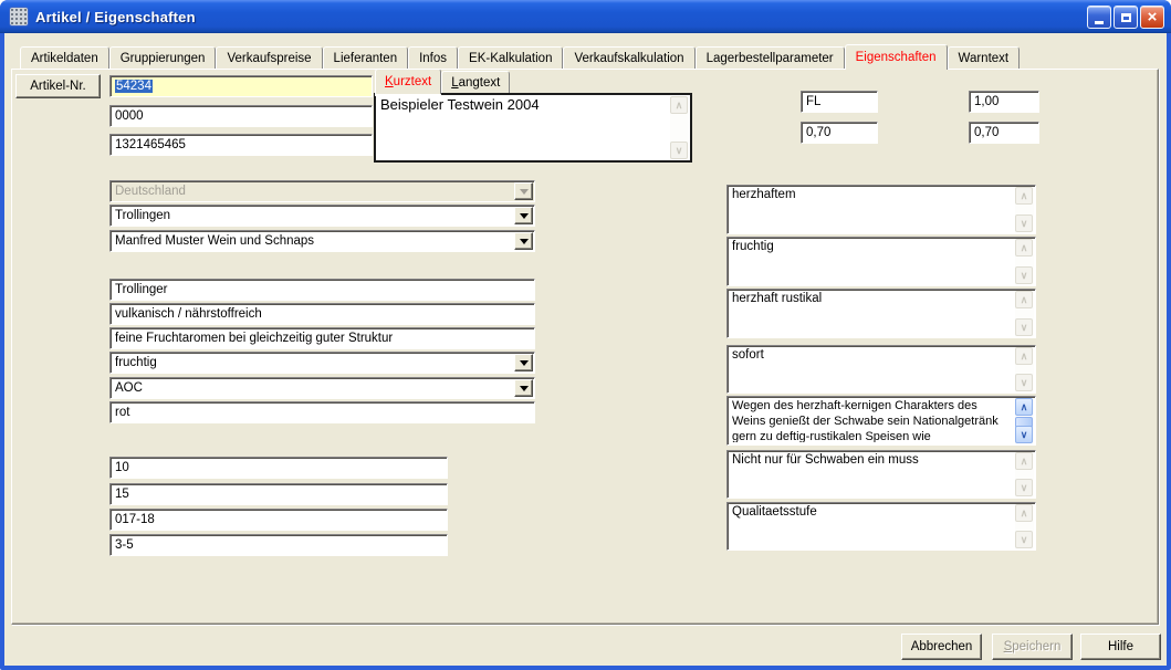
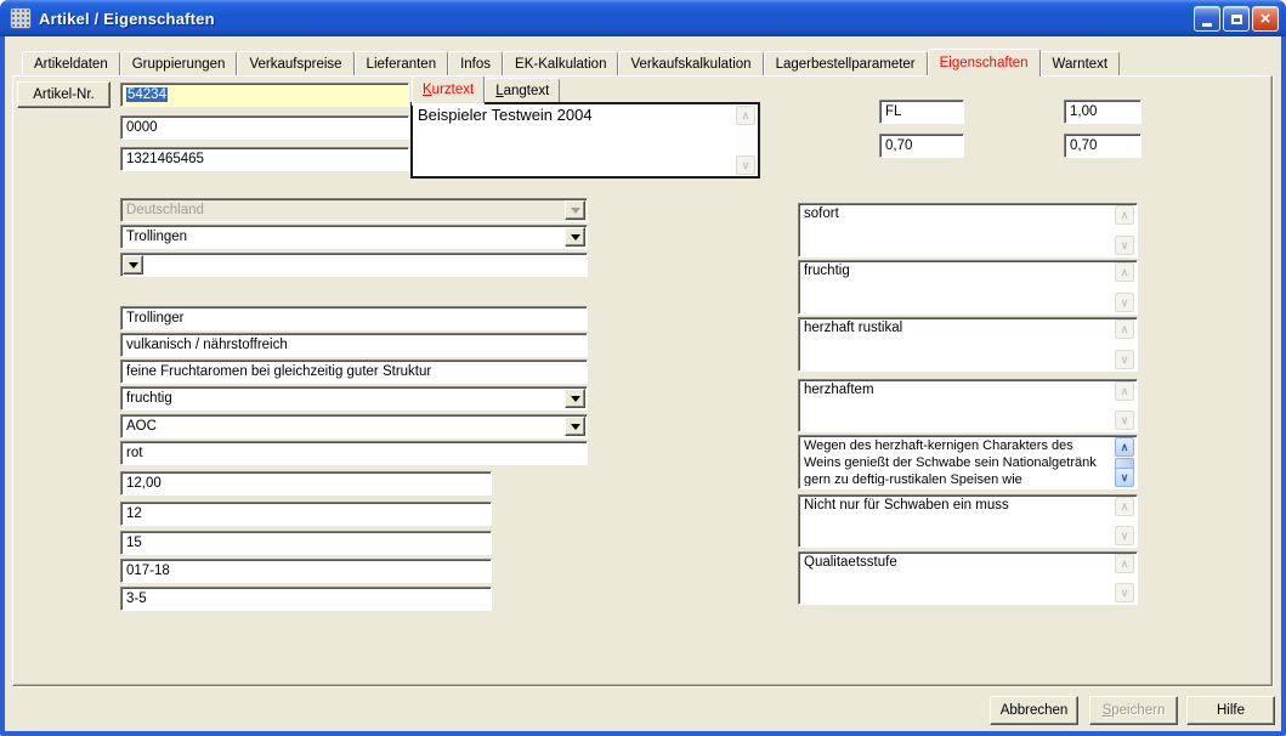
  Artikel / Eigenschaften
  ×
  Artikeldaten
  Gruppierungen
  Verkaufspreise
  Lieferanten
  Infos
  EK-Kalkulation
  Verkaufskalkulation
  Lagerbestellparameter
  Eigenschaften
  Warntext
  Artikel-Nr.
  54234
  0000
  1321465465
  Kurztext
  Langtext
  Beispieler Testwein 2004
  ∧
  ∨
  FL
  1,00
  0,70
  0,70
  Deutschland
  Trollingen
- Manfred Muster Wein und Schnaps
  Trollinger
  vulkanisch / nährstoffreich
  feine Fruchtaromen bei gleichzeitig guter Struktur
  fruchtig
  AOC
  rot
+ 12,00
- 10
+ 12
  15
  017-18
  3-5
- herzhaftem
+ sofort
  ∧
  ∨
  fruchtig
  ∧
  ∨
  herzhaft rustikal
  ∧
  ∨
- sofort
+ herzhaftem
  ∧
  ∨
  Wegen des herzhaft-kernigen Charakters des Weins genießt der Schwabe sein Nationalgetränk gern zu deftig-rustikalen Speisen wie
  ∧
  ∨
  Nicht nur für Schwaben ein muss
  ∧
  ∨
  Qualitaetsstufe
  ∧
  ∨
  Abbrechen
  Speichern
  Hilfe
